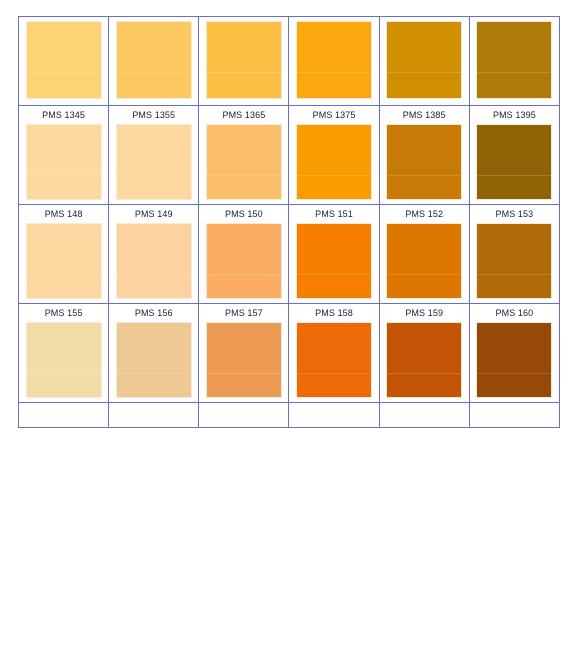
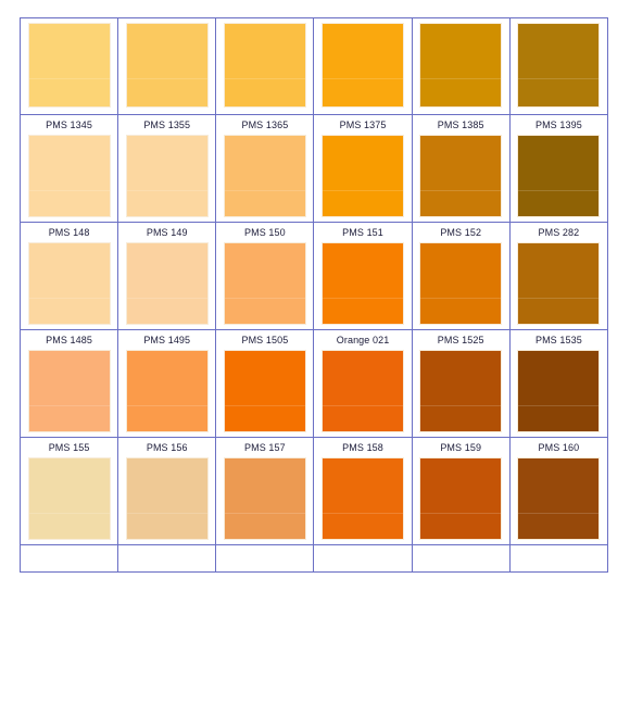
  PMS 1345	PMS 1355	PMS 1365	PMS 1375	PMS 1385	PMS 1395
- PMS 148	PMS 149	PMS 150	PMS 151	PMS 152	PMS 153
+ PMS 148	PMS 149	PMS 150	PMS 151	PMS 152	PMS 282
+ PMS 1485	PMS 1495	PMS 1505	Orange 021	PMS 1525	PMS 1535
  PMS 155	PMS 156	PMS 157	PMS 158	PMS 159	PMS 160
